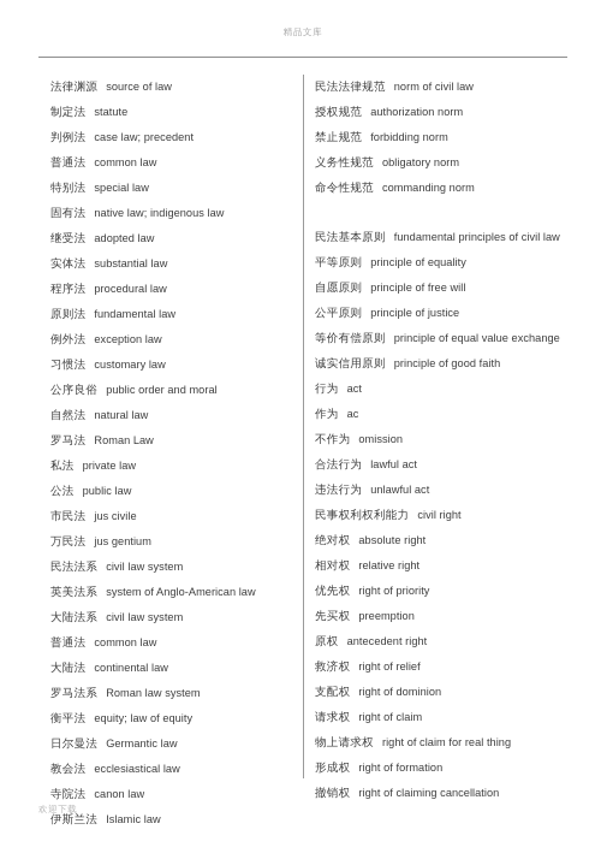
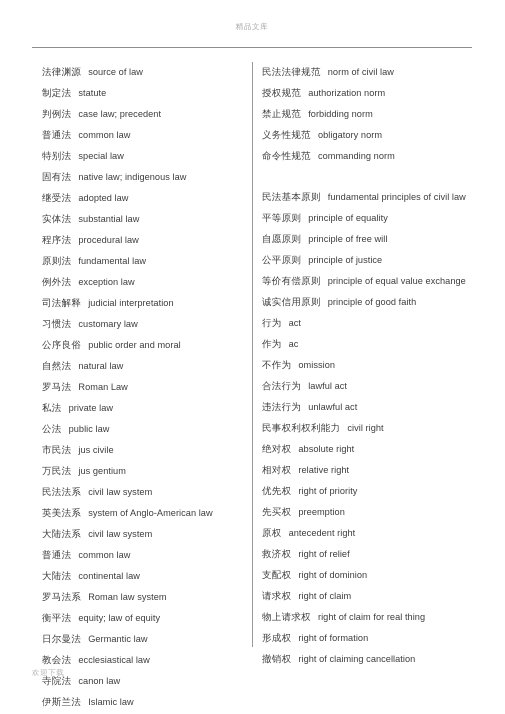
  精品文库
  法律渊源 source of law
  制定法 statute
  判例法 case law; precedent
  普通法 common law
  特别法 special law
  固有法 native law; indigenous law
  继受法 adopted law
  实体法 substantial law
  程序法 procedural law
  原则法 fundamental law
  例外法 exception law
+ 司法解释 judicial interpretation
  习惯法 customary law
  公序良俗 public order and moral
  自然法 natural law
  罗马法 Roman Law
  私法 private law
  公法 public law
  市民法 jus civile
  万民法 jus gentium
  民法法系 civil law system
  英美法系 system of Anglo-American law
  大陆法系 civil law system
  普通法 common law
  大陆法 continental law
  罗马法系 Roman law system
  衡平法 equity; law of equity
  日尔曼法 Germantic law
  教会法 ecclesiastical law
  寺院法 canon law
  伊斯兰法 Islamic law
  民法法律规范 norm of civil law
  授权规范 authorization norm
  禁止规范 forbidding norm
  义务性规范 obligatory norm
  命令性规范 commanding norm
  民法基本原则 fundamental principles of civil law
  平等原则 principle of equality
  自愿原则 principle of free will
  公平原则 principle of justice
  等价有偿原则 principle of equal value exchange
  诚实信用原则 principle of good faith
  行为 act
  作为 ac
  不作为 omission
  合法行为 lawful act
  违法行为 unlawful act
  民事权利权利能力 civil right
  绝对权 absolute right
  相对权 relative right
  优先权 right of priority
  先买权 preemption
  原权 antecedent right
  救济权 right of relief
  支配权 right of dominion
  请求权 right of claim
  物上请求权 right of claim for real thing
  形成权 right of formation
  撤销权 right of claiming cancellation
  欢迎下载
